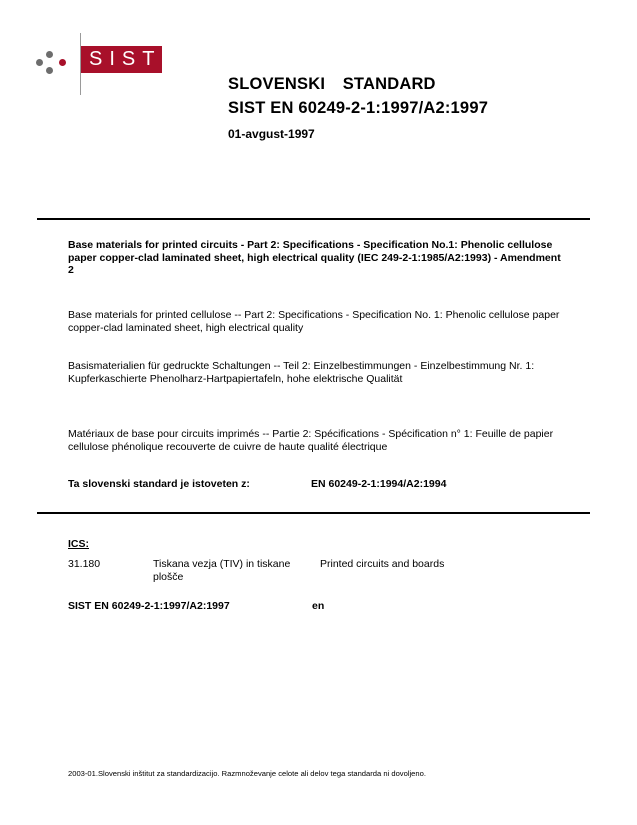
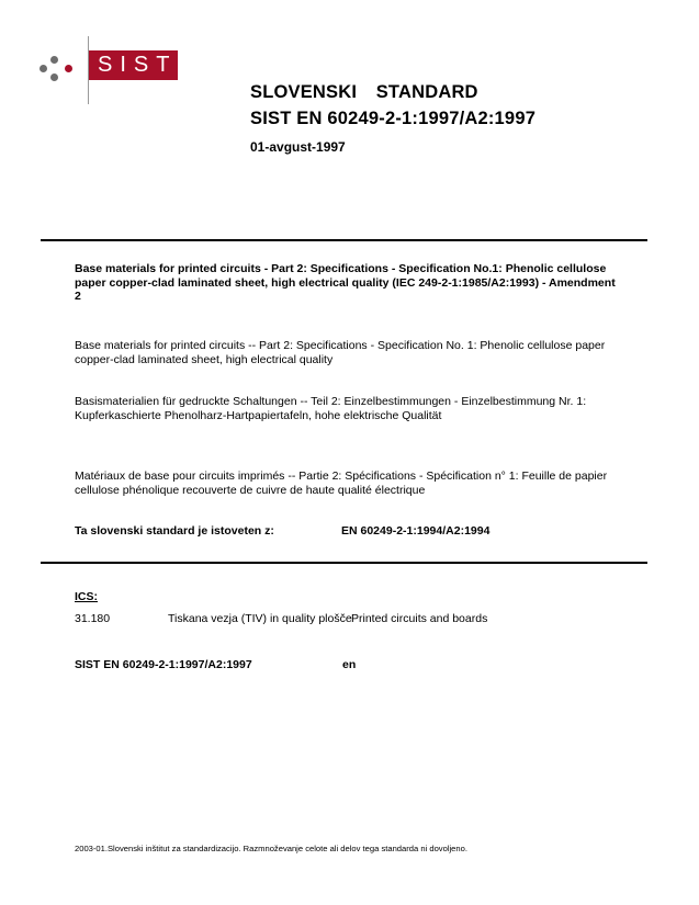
  SIST
  SLOVENSKI STANDARD
  SIST EN 60249-2-1:1997/A2:1997
  01-avgust-1997
  Base materials for printed circuits - Part 2: Specifications - Specification No.1: Phenolic cellulose paper copper-clad laminated sheet, high electrical quality (IEC 249-2-1:1985/A2:1993) - Amendment 2
- Base materials for printed cellulose -- Part 2: Specifications - Specification No. 1: Phenolic cellulose paper copper-clad laminated sheet, high electrical quality
+ Base materials for printed circuits -- Part 2: Specifications - Specification No. 1: Phenolic cellulose paper copper-clad laminated sheet, high electrical quality
  Basismaterialien für gedruckte Schaltungen -- Teil 2: Einzelbestimmungen - Einzelbestimmung Nr. 1: Kupferkaschierte Phenolharz-Hartpapiertafeln, hohe elektrische Qualität
  Matériaux de base pour circuits imprimés -- Partie 2: Spécifications - Spécification n° 1: Feuille de papier cellulose phénolique recouverte de cuivre de haute qualité électrique
  Ta slovenski standard je istoveten z:
  EN 60249-2-1:1994/A2:1994
  ICS:
  31.180
- Tiskana vezja (TIV) in tiskane plošče
+ Tiskana vezja (TIV) in quality plošče
  Printed circuits and boards
  SIST EN 60249-2-1:1997/A2:1997
  en
  2003-01.Slovenski inštitut za standardizacijo. Razmnoževanje celote ali delov tega standarda ni dovoljeno.
